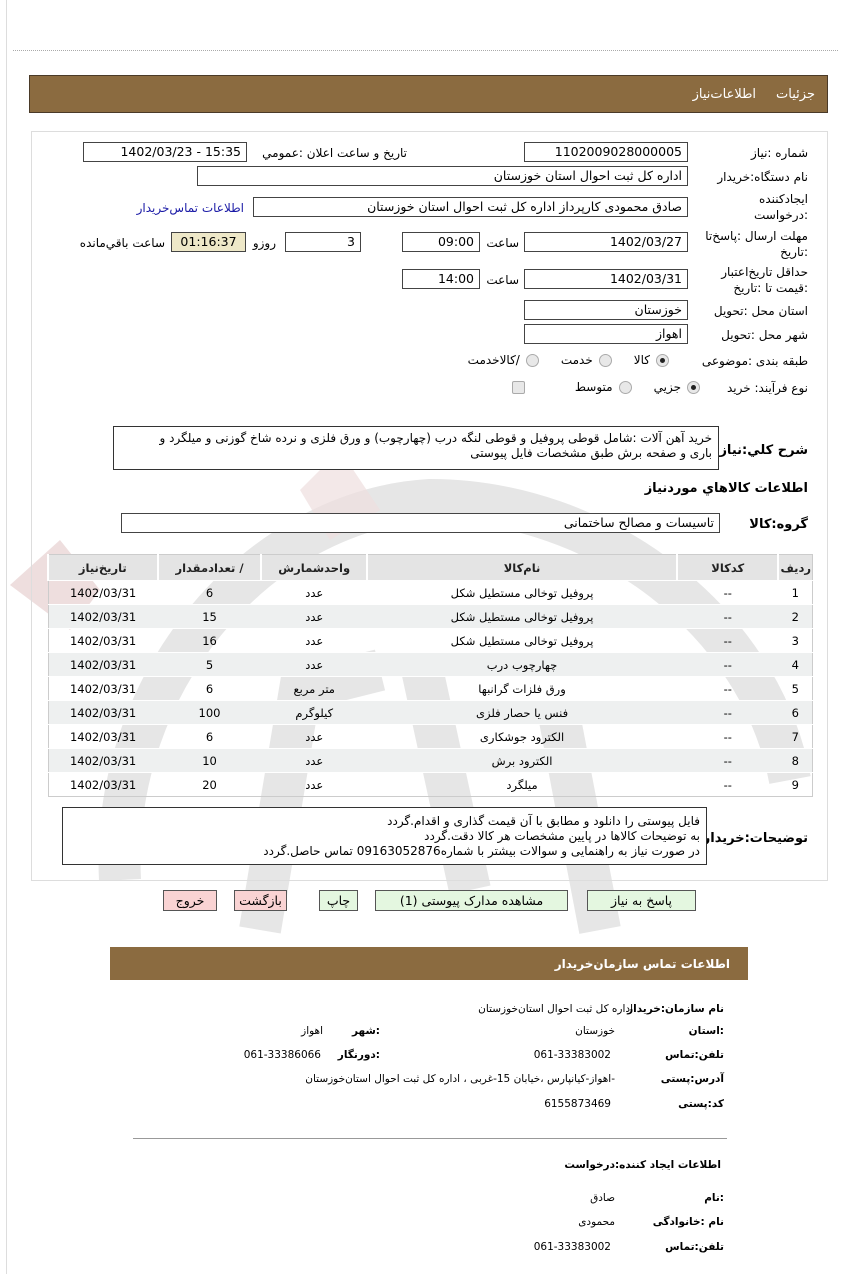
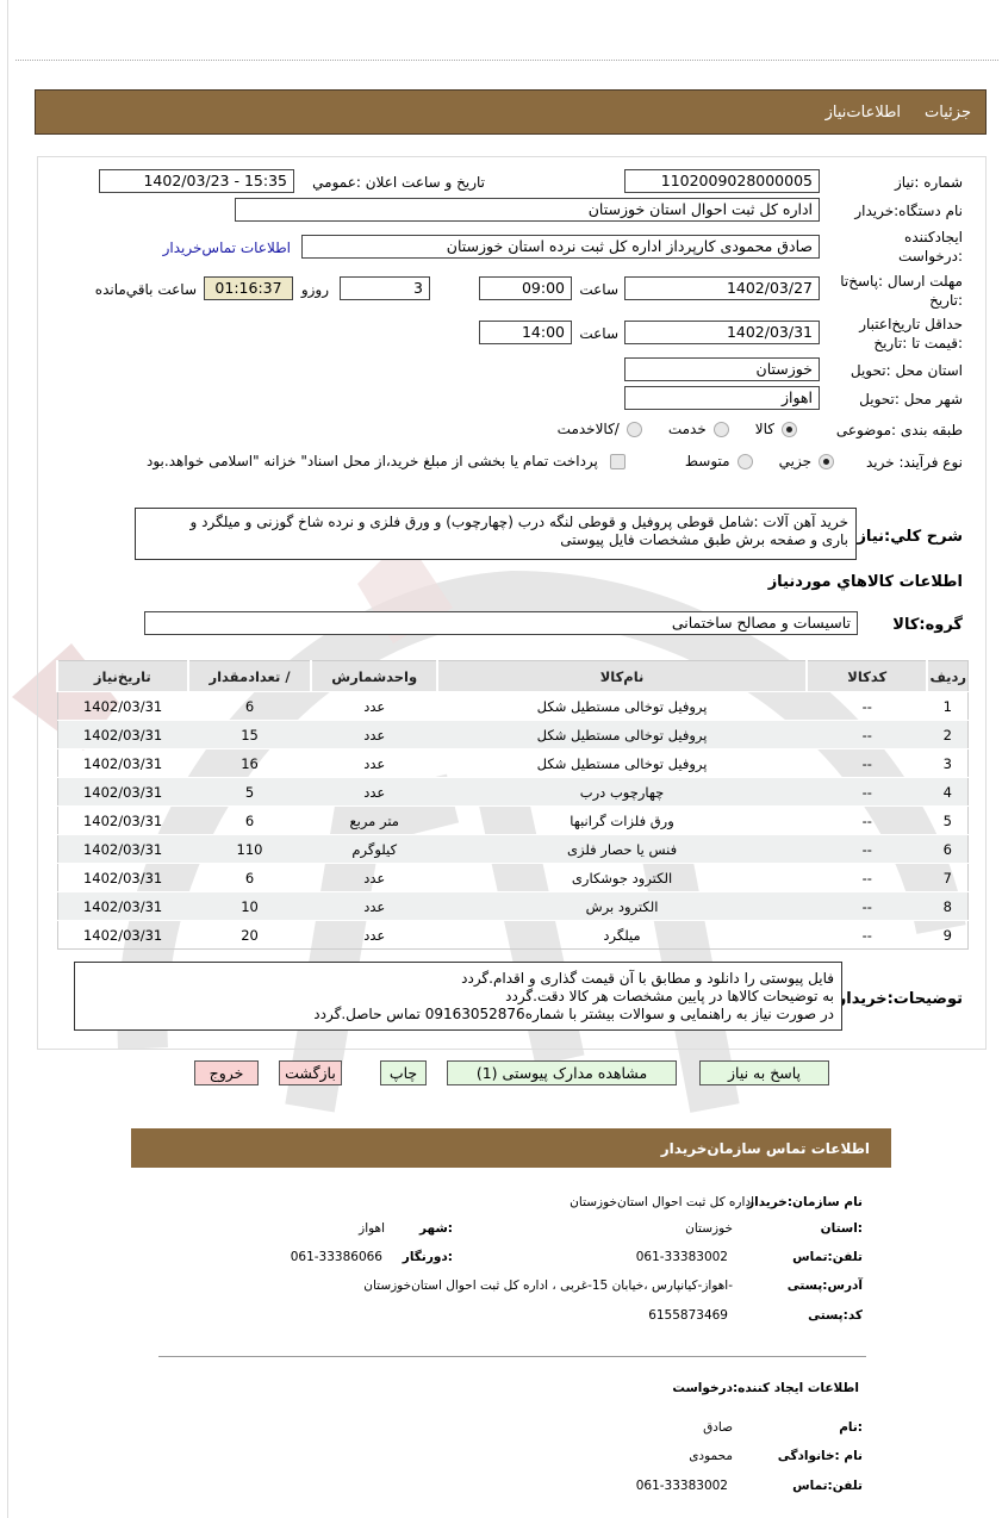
  جزئیات
  اطلاعات‌نیاز
  شماره :نیاز
  1102009028000005
  تاریخ و ساعت اعلان :عمومي
  1402/03/23 - 15:35
  نام دستگاه:خریدار
  اداره کل ثبت احوال استان خوزستان
  ایجادکننده
  :درخواست
- صادق محمودی کارپرداز اداره کل ثبت احوال استان خوزستان
+ صادق محمودی کارپرداز اداره کل ثبت نرده استان خوزستان
  اطلاعات تماس‌خریدار
  مهلت ارسال :پاسخ‌تا
  :تاریخ
  1402/03/27
  ساعت
  09:00
  3
  روزو
  01:16:37
  ساعت باقي‌مانده
  حداقل تاریخاعتبار
  :قیمت تا :تاریخ
  1402/03/31
  ساعت
  14:00
  استان محل :تحویل
  خوزستان
  شهر محل :تحویل
  اهواز
  طبقه بندی :موضوعی
  کالا
  خدمت
  /کالاخدمت
  نوع فرآیند: خرید
  جزيي
  متوسط
+ پرداخت تمام یا بخشی از مبلغ خرید،از محل اسناد" خزانه "اسلامی خواهد.بود
  شرح کلي:نیاز
  خرید آهن آلات :شامل قوطی پروفیل و قوطی لنگه درب (چهارچوب) و ورق فلزی و نرده شاخ گوزنی و میلگرد و
  باری و صفحه برش طبق مشخصات فایل پیوستی
  اطلاعات کالاهاي موردنیاز
  گروه:کالا
  تاسیسات و مصالح ساختمانی
  ردیف	کدکالا	نام‌کالا	واحدشمارش	/ تعدادمقدار	تاریخ‌نیاز
  1	--	پروفیل توخالی مستطیل شکل	عدد	6	1402/03/31
  2	--	پروفیل توخالی مستطیل شکل	عدد	15	1402/03/31
  3	--	پروفیل توخالی مستطیل شکل	عدد	16	1402/03/31
  4	--	چهارچوب درب	عدد	5	1402/03/31
  5	--	ورق فلزات گرانبها	متر مربع	6	1402/03/31
- 6	--	فنس یا حصار فلزی	کیلوگرم	100	1402/03/31
+ 6	--	فنس یا حصار فلزی	کیلوگرم	110	1402/03/31
  7	--	الکترود جوشکاری	عدد	6	1402/03/31
  8	--	الکترود برش	عدد	10	1402/03/31
  9	--	میلگرد	عدد	20	1402/03/31
  توضیحات:خریدا
  فایل پیوستی را دانلود و مطابق با آن قیمت گذاری و اقدام.گردد
  به توضیحات کالاها در پایین مشخصات هر کالا دقت.گردد
  در صورت نیاز به راهنمایی و سوالات بیشتر با شماره09163052876 تماس حاصل.گردد
  پاسخ به نیاز
  مشاهده مدارک پیوستی (1)
  چاپ
  بازگشت
  خروج
  اطلاعات تماس سازمان‌خریدار
  نام سازمان:خریدار
  اداره کل ثبت احوال استان‌خوزستان
  :استان
  خوزستان
  :شهر
  اهواز
  تلفن:تماس
  061-33383002
  :دورنگار
  061-33386066
  آدرس:پستی
  -اهواز-کیانپارس ،خیابان 15-غربی ، اداره کل ثبت احوال استان‌خوزستان
  کد:پستی
  6155873469
  اطلاعات ایجاد کننده:درخواست
  :نام
  صادق
  نام :خانوادگی
  محمودی
  تلفن:تماس
  061-33383002
